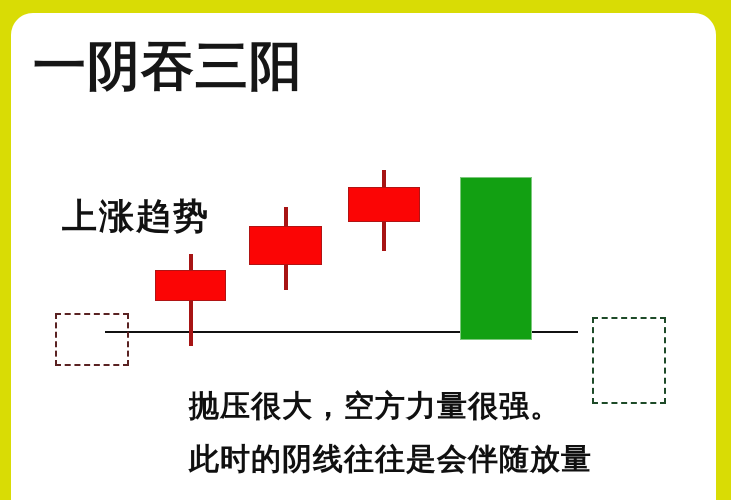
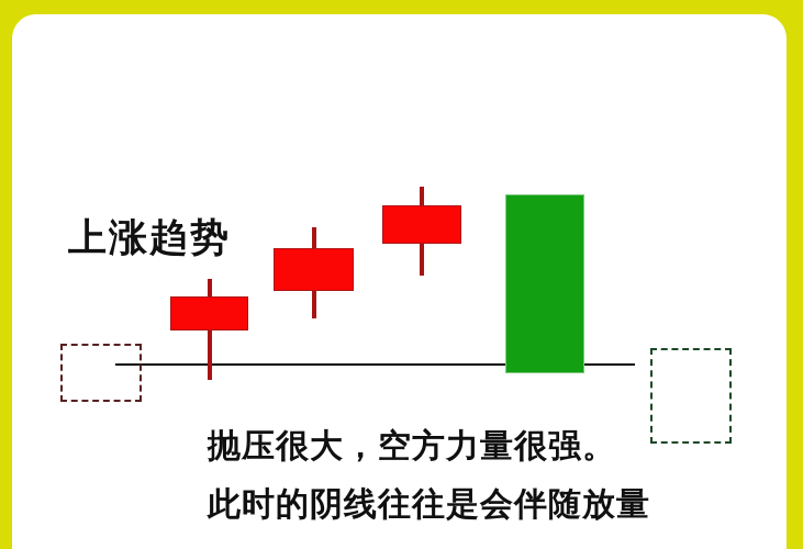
- 一阴吞三阳
  上涨趋势
  抛压很大，空方力量很强。
  此时的阴线往往是会伴随放量
